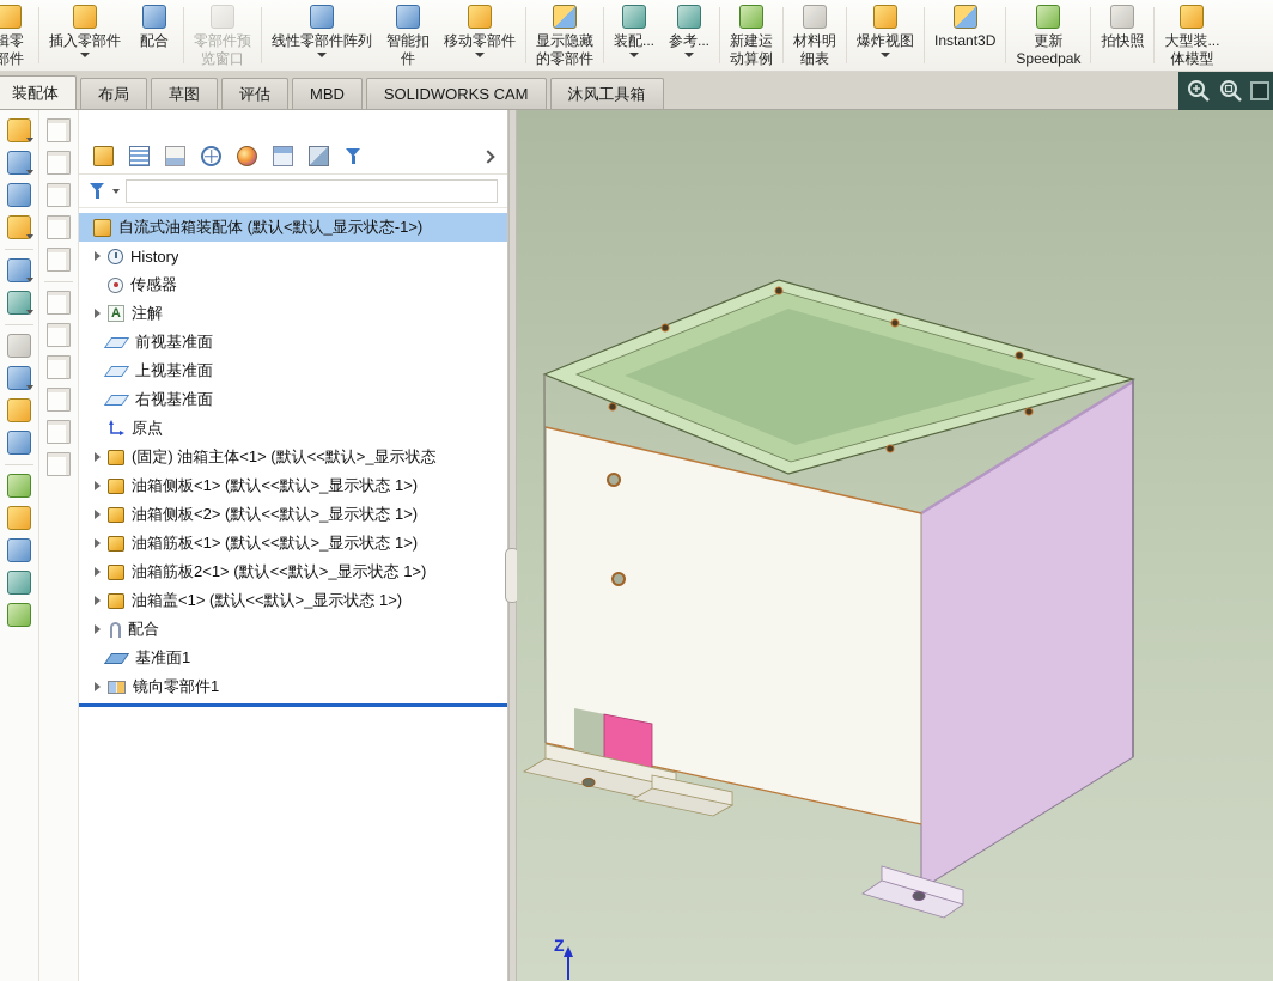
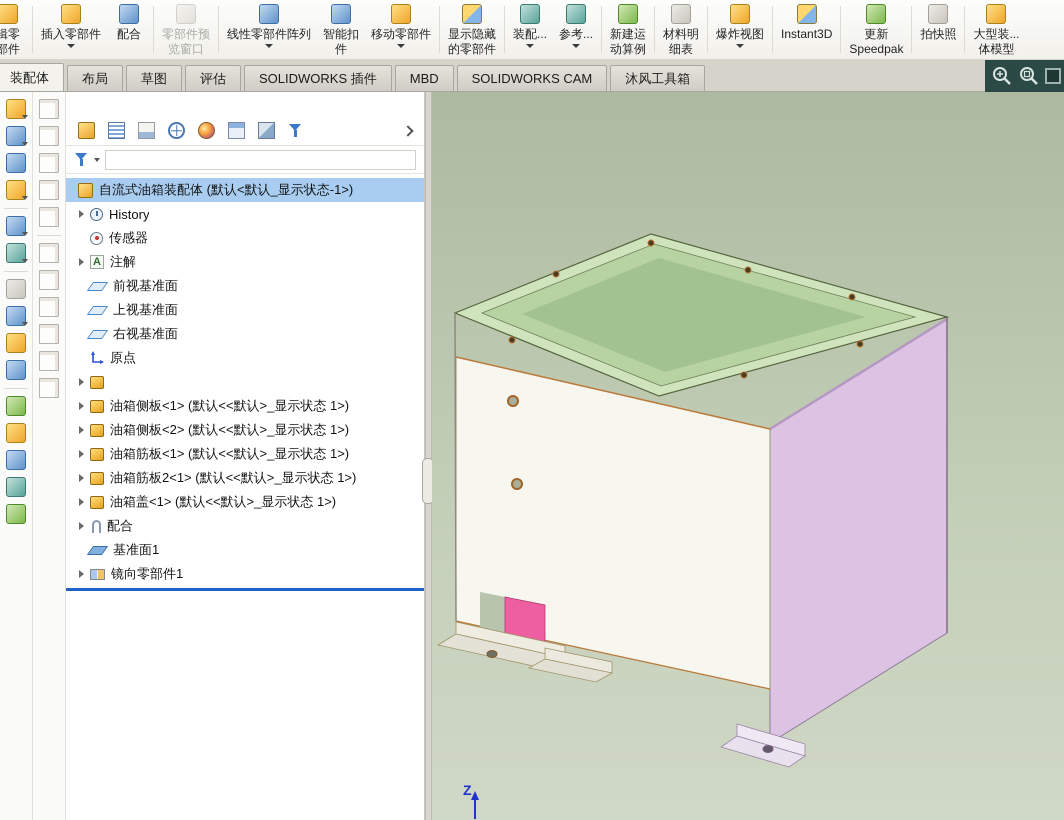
  辑零
  部件
  插入零部件
  配合
  零部件预
  览窗口
  线性零部件阵列
  智能扣
  件
  移动零部件
  显示隐藏
  的零部件
  装配...
  参考...
  新建运
  动算例
  材料明
  细表
  爆炸视图
  Instant3D
  更新
  Speedpak
  拍快照
  大型装...
  体模型
  装配体
  布局
  草图
  评估
+ SOLIDWORKS 插件
  MBD
  SOLIDWORKS CAM
  沐风工具箱
  自流式油箱装配体 (默认<默认_显示状态-1>)
  History
  传感器
  A
  注解
  前视基准面
  上视基准面
  右视基准面
  原点
- (固定) 油箱主体<1> (默认<<默认>_显示状态
  油箱侧板<1> (默认<<默认>_显示状态 1>)
  油箱侧板<2> (默认<<默认>_显示状态 1>)
  油箱筋板<1> (默认<<默认>_显示状态 1>)
  油箱筋板2<1> (默认<<默认>_显示状态 1>)
  油箱盖<1> (默认<<默认>_显示状态 1>)
  配合
  基准面1
  镜向零部件1
  Z
